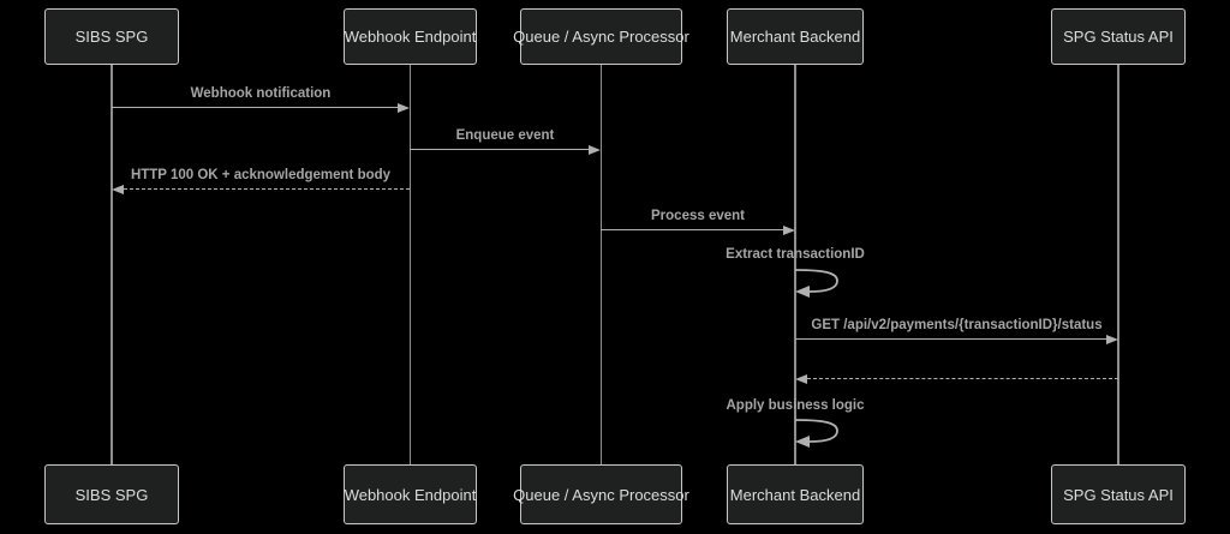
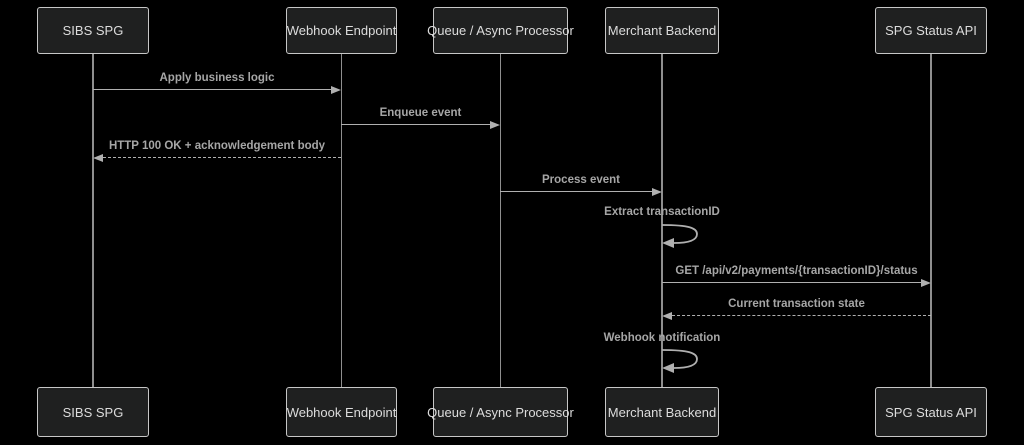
  SIBS SPG
  Webhook Endpoint
  Queue / Async Processor
  Merchant Backend
  SPG Status API
  SIBS SPG
  Webhook Endpoint
  Queue / Async Processor
  Merchant Backend
  SPG Status API
- Webhook notification
+ Apply business logic
  Enqueue event
  HTTP 100 OK + acknowledgement body
  Process event
  Extract transactionID
  GET /api/v2/payments/{transactionID}/status
+ Current transaction state
- Apply business logic
+ Webhook notification
